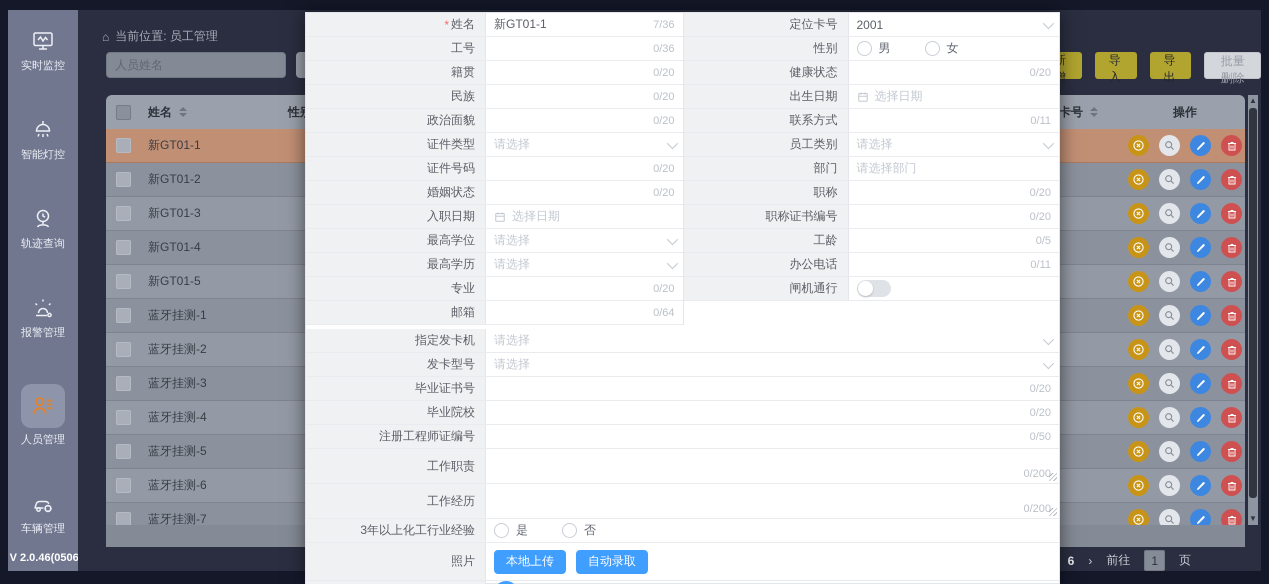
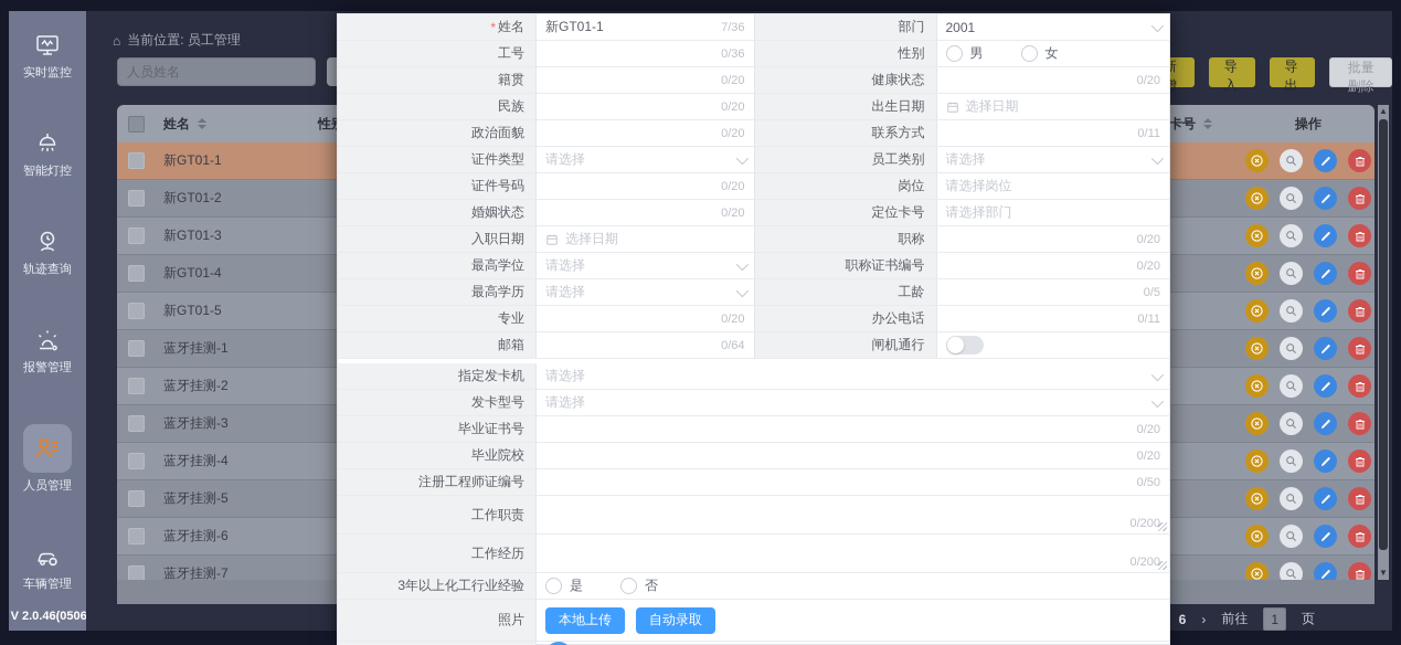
  实时监控
  智能灯控
  轨迹查询
  报警管理
  人员管理
  车辆管理
  V 2.0.46(0506
  ⌂
  当前位置: 员工管理
  人员姓名
  新增
  导入
  导出
  批量删除
  姓名
  操作
  新GT01-1
  新GT01-2
  新GT01-3
  新GT01-4
  新GT01-5
  蓝牙挂测-1
  蓝牙挂测-2
  蓝牙挂测-3
  蓝牙挂测-4
  蓝牙挂测-5
  蓝牙挂测-6
  蓝牙挂测-7
  ▲
  ▼
  6
  ›
  前往
  1
  页
  *
  姓名
  新GT01-1
  7/36
  工号
  0/36
  籍贯
  0/20
  民族
  0/20
  政治面貌
  0/20
  证件类型
  请选择
  证件号码
  0/20
  婚姻状态
  0/20
  入职日期
  选择日期
  最高学位
  请选择
  最高学历
  请选择
  专业
  0/20
  邮箱
  0/64
- 定位卡号
+ 部门
  2001
  性别
  男
  女
  健康状态
  0/20
  出生日期
  选择日期
  联系方式
  0/11
  员工类别
  请选择
+ 岗位
+ 请选择岗位
- 部门
+ 定位卡号
  请选择部门
  职称
  0/20
  职称证书编号
  0/20
  工龄
  0/5
  办公电话
  0/11
  闸机通行
  指定发卡机
  请选择
  发卡型号
  请选择
  毕业证书号
  0/20
  毕业院校
  0/20
  注册工程师证编号
  0/50
  工作职责
  0/200
  工作经历
  0/200
  3年以上化工行业经验
  是
  否
  照片
  本地上传
  自动录取
